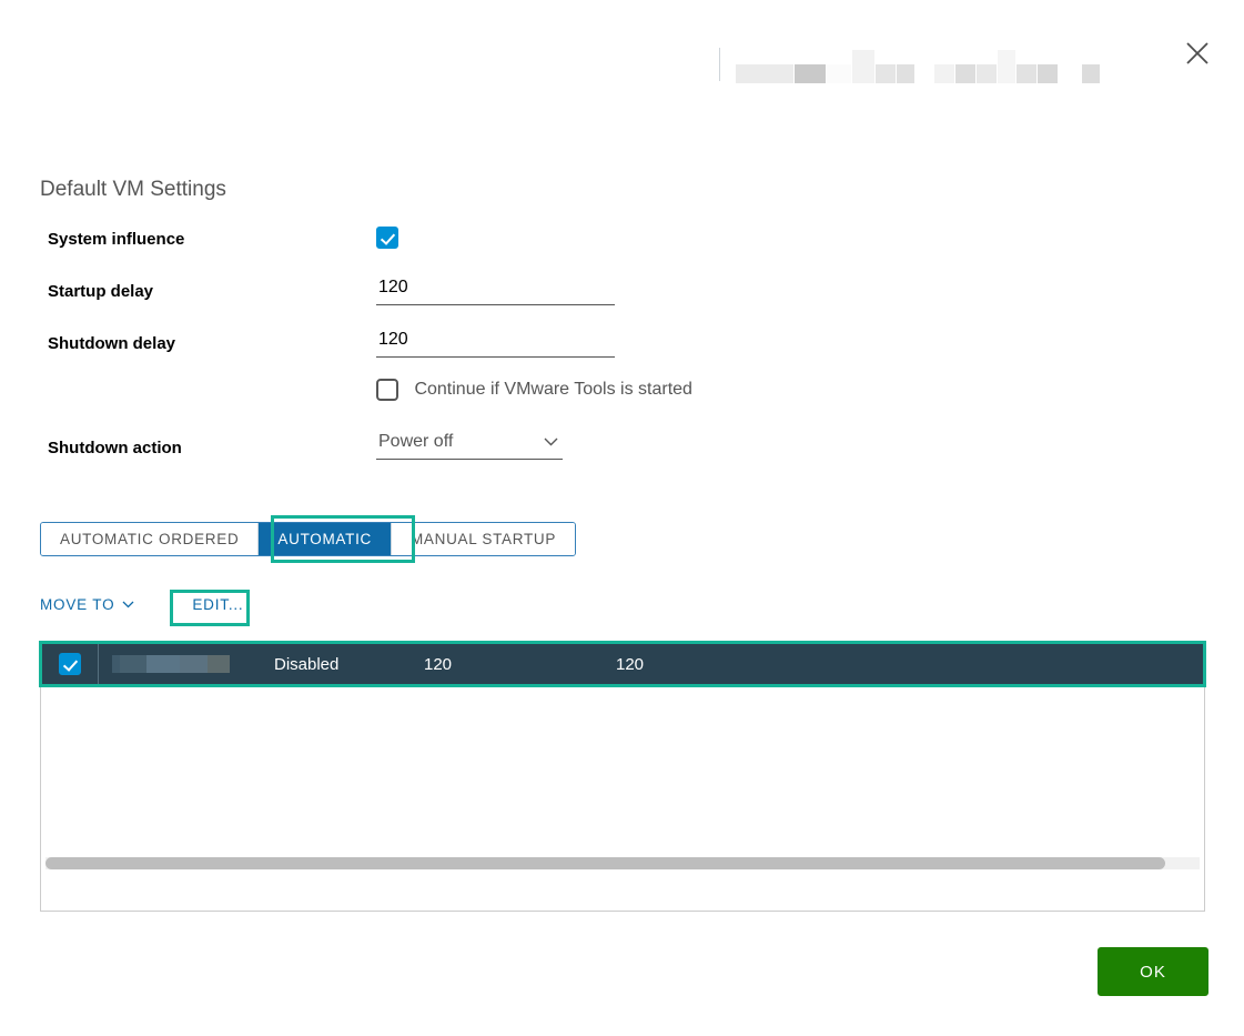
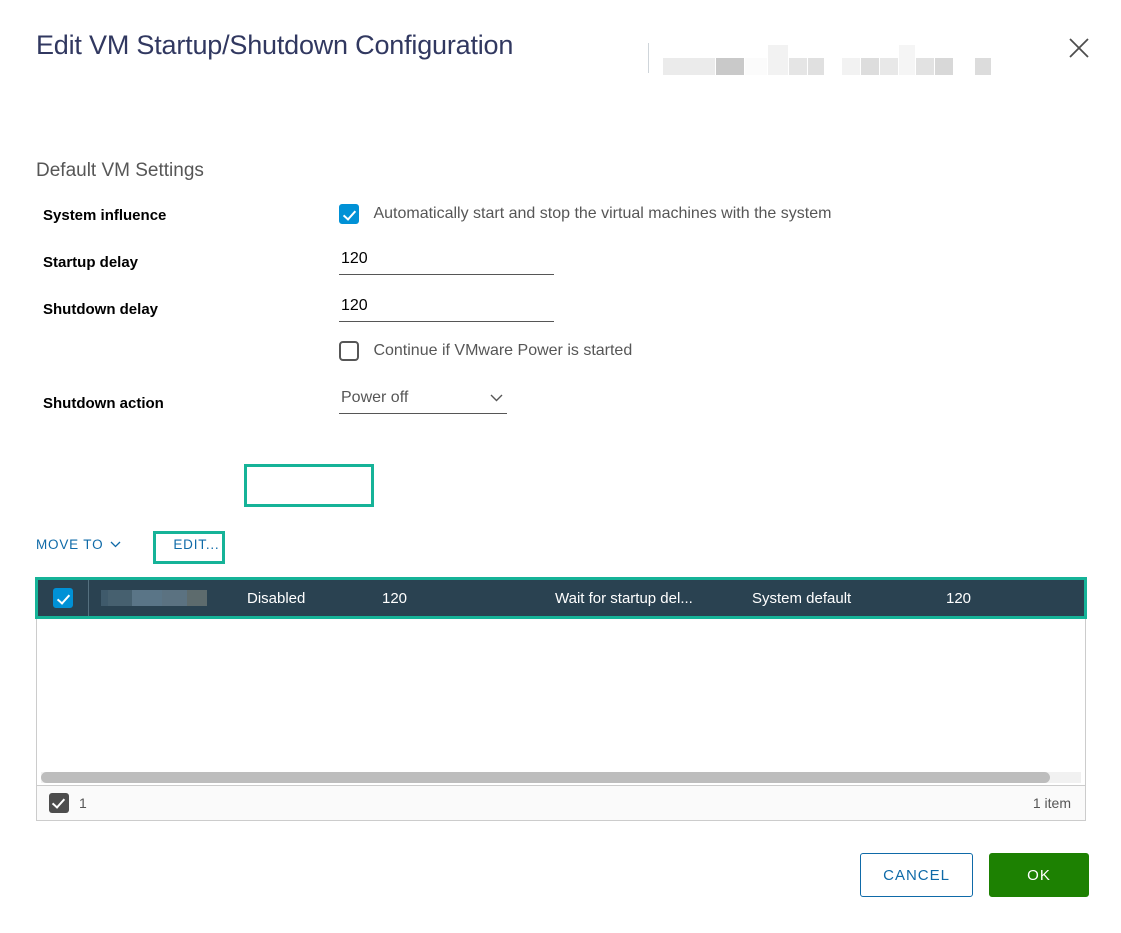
+ Edit VM Startup/Shutdown Configuration
  Default VM Settings
  System influence
+ Automatically start and stop the virtual machines with the system
  Startup delay
  120
  Shutdown delay
  120
- Continue if VMware Tools is started
+ Continue if VMware Power is started
  Shutdown action
  Power off
- AUTOMATIC ORDERED
- AUTOMATIC
- MANUAL STARTUP
  MOVE TO
  EDIT...
  Disabled
  120
+ Wait for startup del...
+ System default
  120
+ 1
+ 1 item
+ CANCEL
  OK
